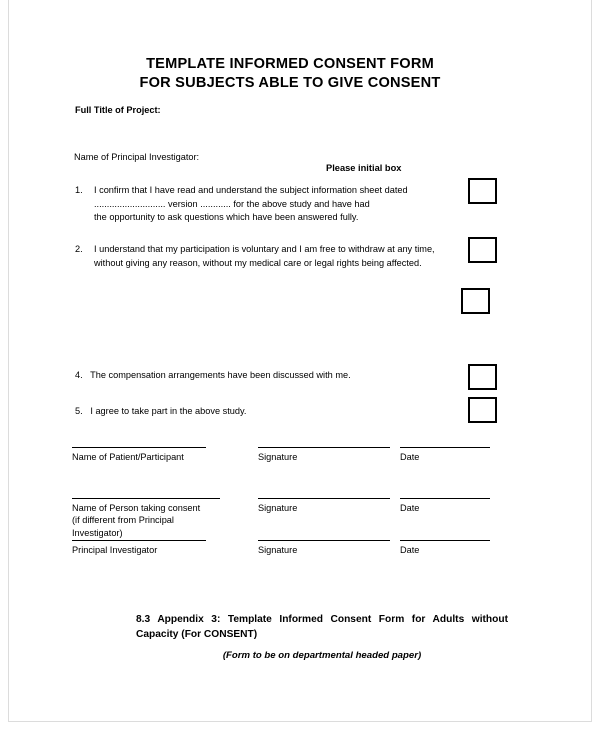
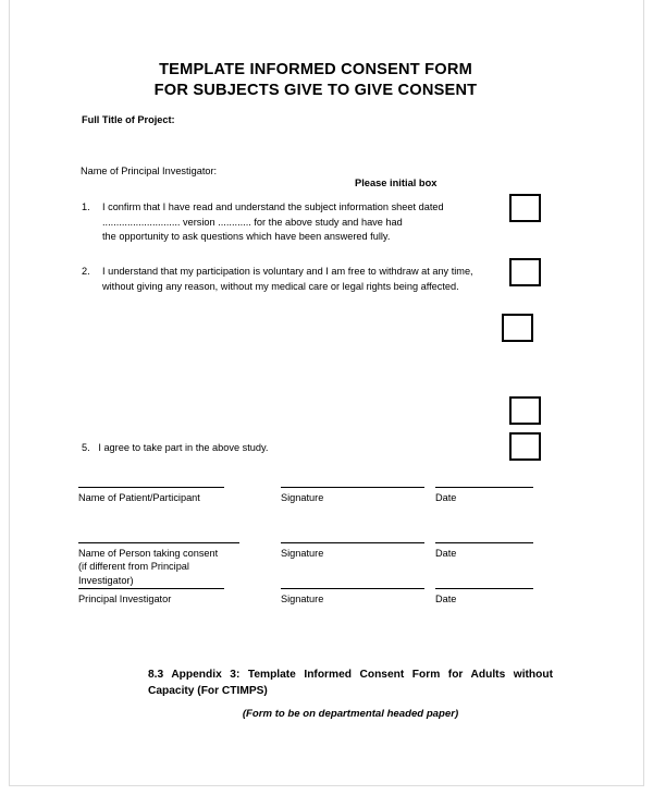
  TEMPLATE INFORMED CONSENT FORM
- FOR SUBJECTS ABLE TO GIVE CONSENT
+ FOR SUBJECTS GIVE TO GIVE CONSENT
  Full Title of Project:
  Name of Principal Investigator:
  Please initial box
  1.
  I confirm that I have read and understand the subject information sheet dated
  ............................ version ............ for the above study and have had
  the opportunity to ask questions which have been answered fully.
  2.
  I understand that my participation is voluntary and I am free to withdraw at any time,
  without giving any reason, without my medical care or legal rights being affected.
- 4. The compensation arrangements have been discussed with me.
  5. I agree to take part in the above study.
  Name of Patient/Participant
  Signature
  Date
  Name of Person taking consent
  (if different from Principal Investigator)
  Signature
  Date
  Principal Investigator
  Signature
  Date
- 8.3 Appendix 3: Template Informed Consent Form for Adults without Capacity (For CONSENT)
+ 8.3 Appendix 3: Template Informed Consent Form for Adults without Capacity (For CTIMPS)
  (Form to be on departmental headed paper)
